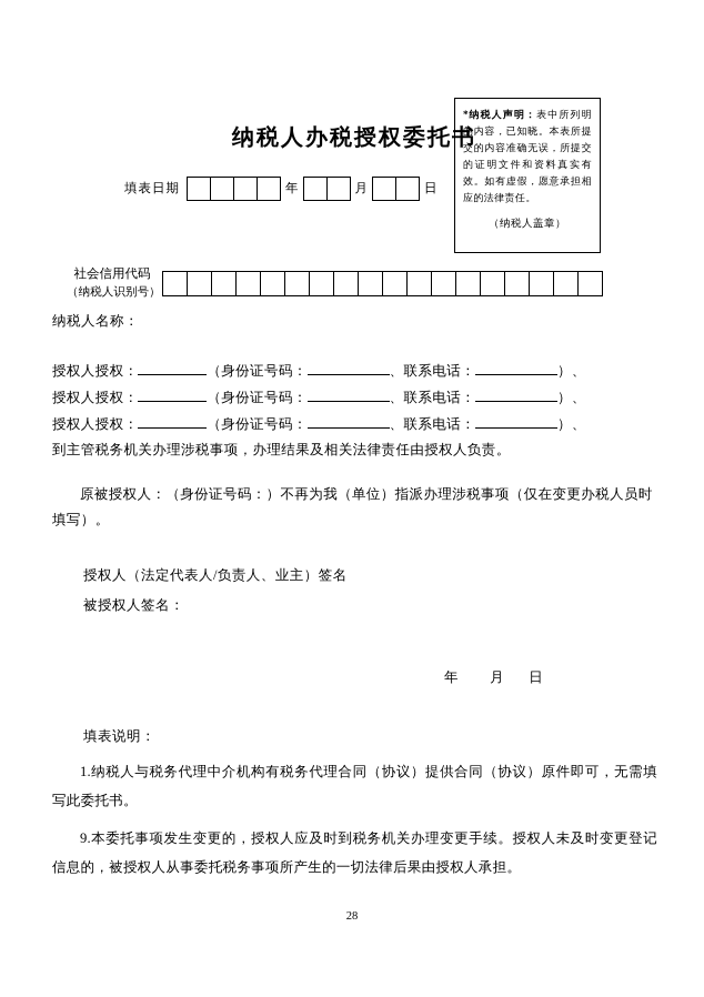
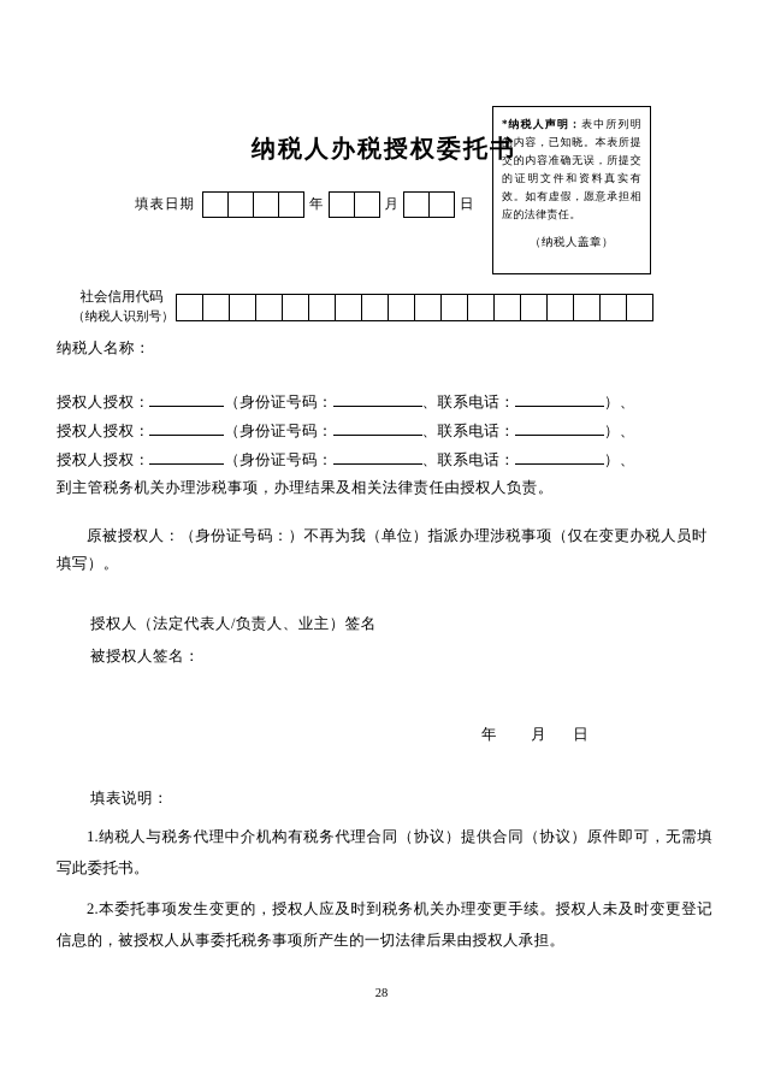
  *纳税人声明：表中所列明的内容，已知晓。本表所提交的内容准确无误，所提交的证明文件和资料真实有效。如有虚假，愿意承担相应的法律责任。
  （纳税人盖章）
  纳税人办税授权委托书
  填表日期
  年
  月
  日
  社会信用代码
  （纳税人识别号）
  纳税人名称：
  授权人授权： （身份证号码： 、联系电话： ）、
  授权人授权： （身份证号码： 、联系电话： ）、
  授权人授权： （身份证号码： 、联系电话： ）、
  到主管税务机关办理涉税事项，办理结果及相关法律责任由授权人负责。
  原被授权人：（身份证号码：）不再为我（单位）指派办理涉税事项（仅在变更办税人员时填写）。
  授权人（法定代表人/负责人、业主）签名
  被授权人签名：
  年 月 日
  填表说明：
  1.纳税人与税务代理中介机构有税务代理合同（协议）提供合同（协议）原件即可，无需填写此委托书。
- 9.本委托事项发生变更的，授权人应及时到税务机关办理变更手续。授权人未及时变更登记信息的，被授权人从事委托税务事项所产生的一切法律后果由授权人承担。
+ 2.本委托事项发生变更的，授权人应及时到税务机关办理变更手续。授权人未及时变更登记信息的，被授权人从事委托税务事项所产生的一切法律后果由授权人承担。
  28
